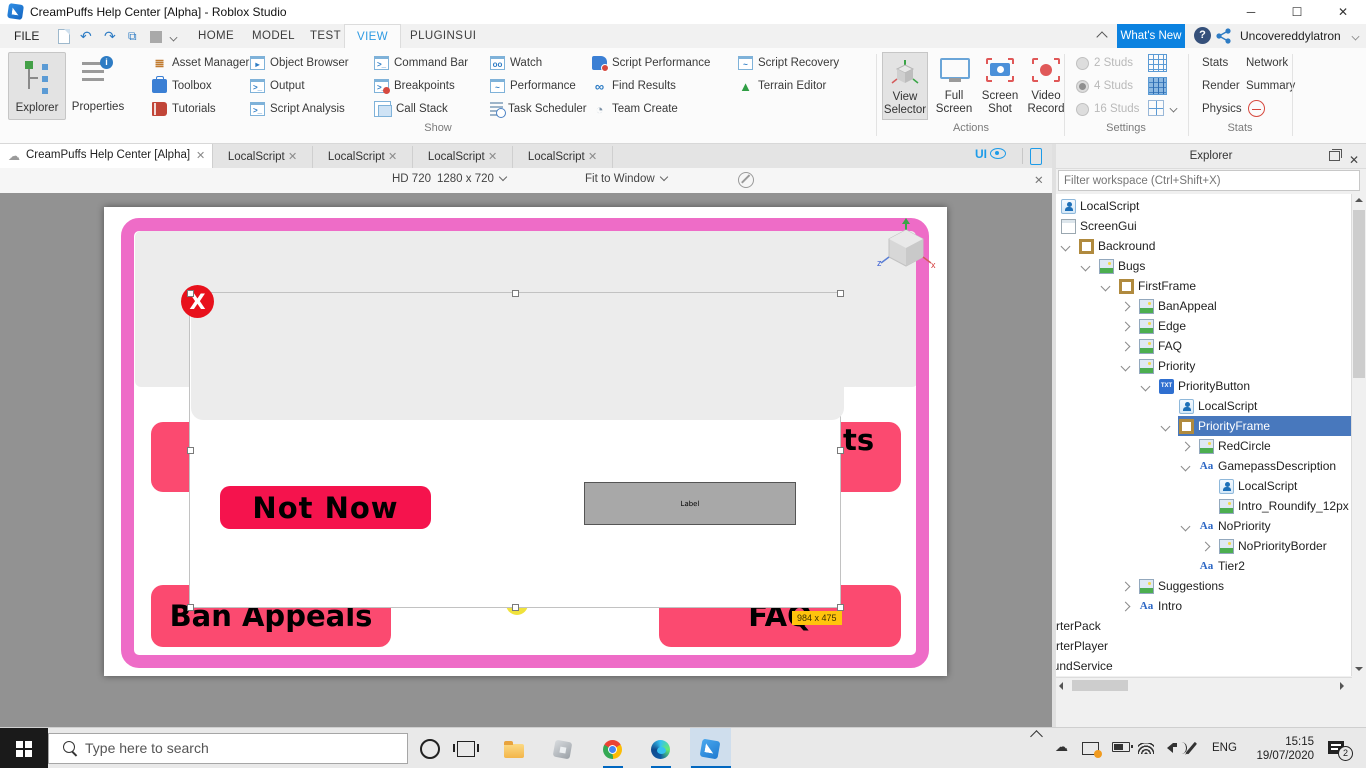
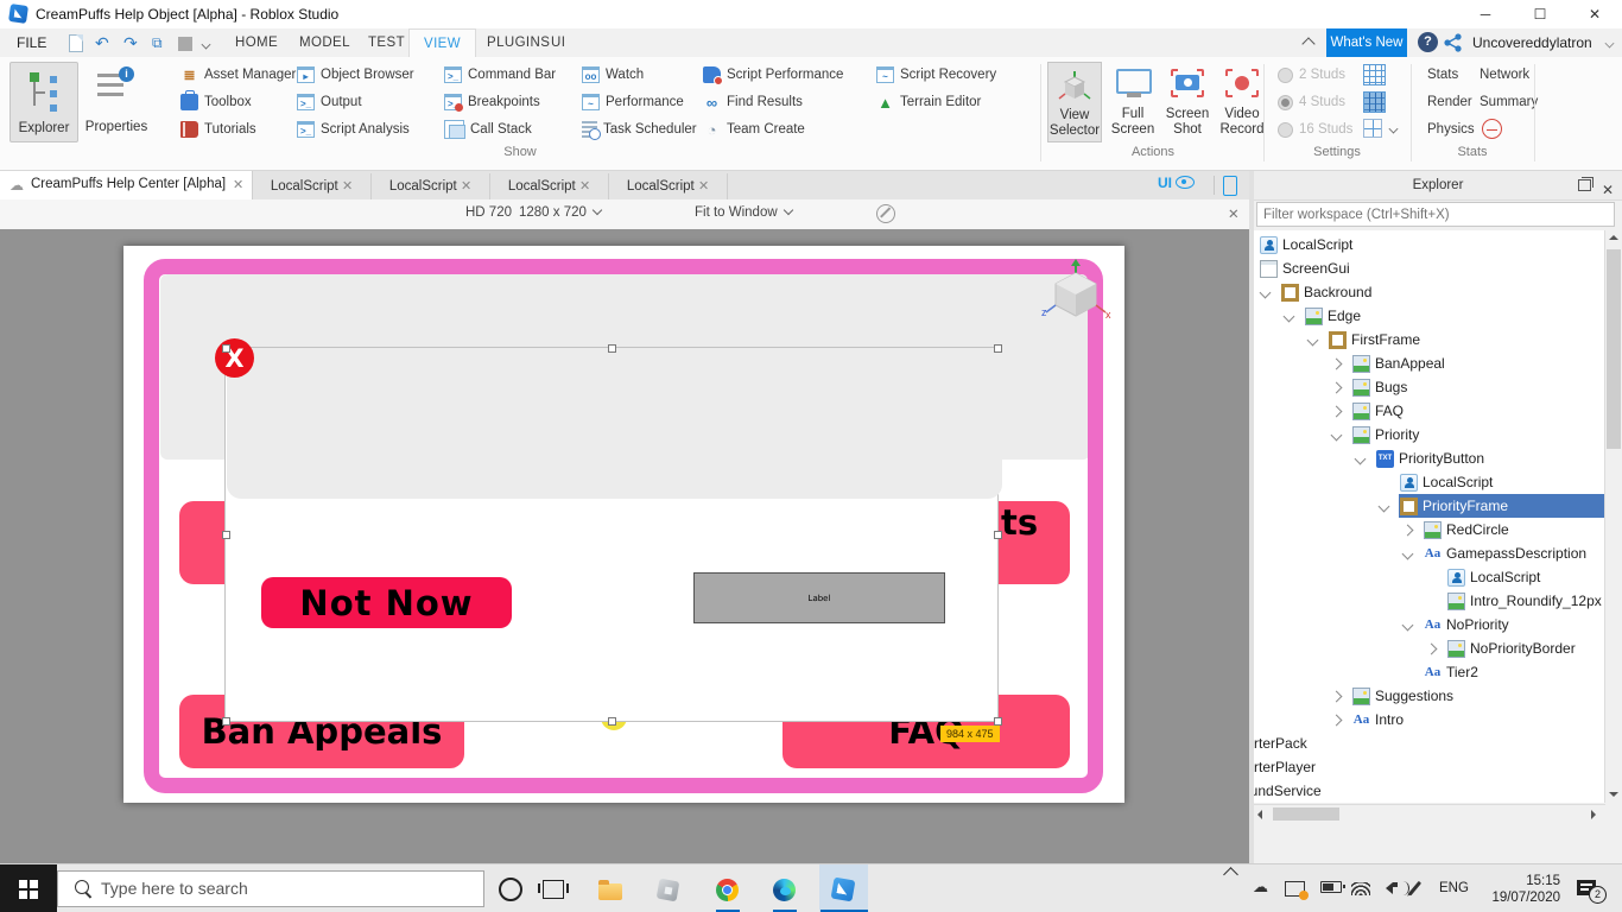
- CreamPuffs Help Center [Alpha] - Roblox Studio
+ CreamPuffs Help Object [Alpha] - Roblox Studio
  ─
  ☐
  ✕
  FILE
  ↶
  ↷
  ⧉
  HOME
  MODEL
  TEST
  VIEW
  PLUGINS
  UI
  What's New
  ?
  Uncovereddylatron
  Explorer
  i
  Properties
  ≣
  Asset Manager
  Toolbox
  Tutorials
  ▸
  Object Browser
  >_
  Output
  >_
  Script Analysis
  >_
  Command Bar
  >_
  Breakpoints
  Call Stack
  oo
  Watch
  ~
  Performance
  Task Scheduler
  Script Performance
  ∞
  Find Results
  ◔
  Team Create
  ~
  Script Recovery
  ▲
  Terrain Editor
  View
  Selector
  Full
  Screen
  Screen
  Shot
  Video
  Record
  2 Studs
  4 Studs
  16 Studs
  Stats
  Render
  Physics
  Network
  Summar
  Show
  Actions
  Settings
  Stats
  ☁
  CreamPuffs Help Center [Alpha]
  ✕
  LocalScript ✕
  LocalScript ✕
  LocalScript ✕
  LocalScript ✕
  UI
  HD 720
  1280 x 720
  Fit to Window
  ✕
  Ban Appeals
  ts
  X
  Not Now
  Label
  984 x 475
  z
  x
  Explorer
  ✕
  Filter workspace (Ctrl+Shift+X)
  LocalScript
  ScreenGui
  Backround
- Bugs
+ Edge
  FirstFrame
  BanAppeal
- Edge
+ Bugs
  FAQ
  Priority
  PriorityButton
  LocalScript
  PriorityFrame
  RedCircle
  Aa
  GamepassDescription
  LocalScript
  Intro_Roundify_12px
  Aa
  NoPriority
  NoPriorityBorder
  Aa
  Tier2
  Suggestions
  Aa
  Intro
  rterPack
  rterPlayer
  undService
  Type here to search
  ☁
  ENG
  15:15
  19/07/2020
  2
